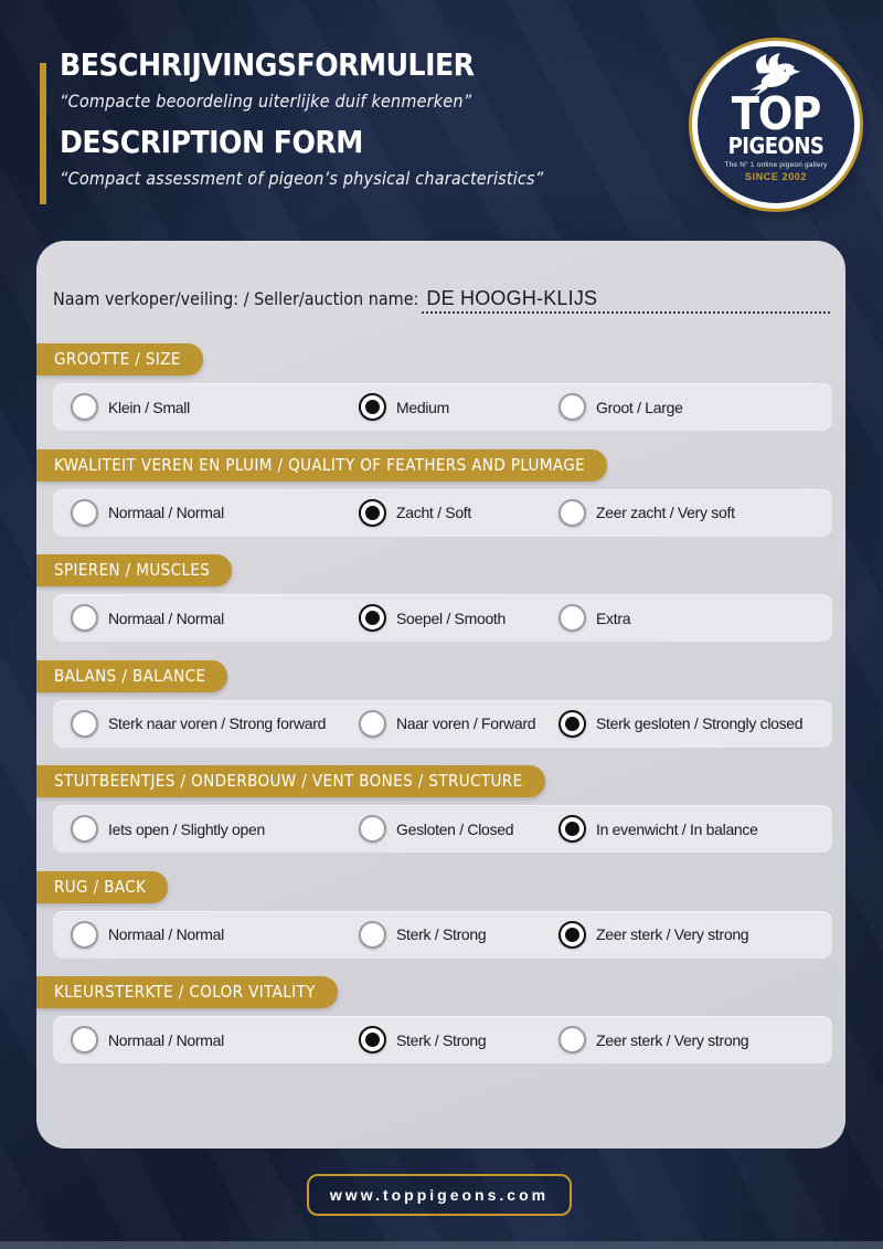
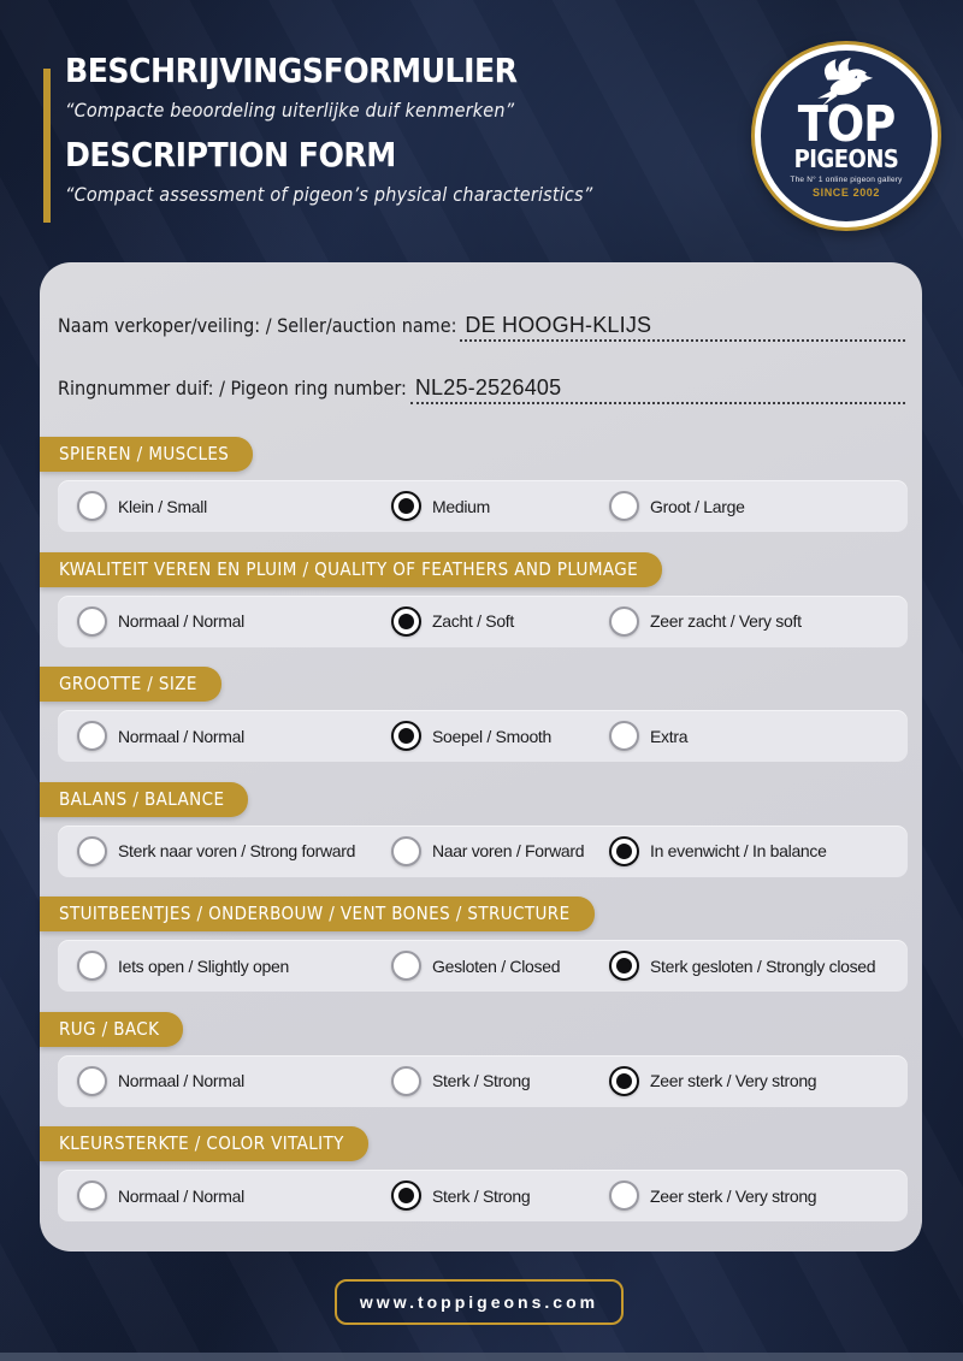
  BESCHRIJVINGSFORMULIER
  “Compacte beoordeling uiterlijke duif kenmerken”
  DESCRIPTION FORM
  “Compact assessment of pigeon’s physical characteristics”
  TOP
  PIGEONS
  SINCE 2002
  Naam verkoper/veiling: / Seller/auction name:
  DE HOOGH-KLIJS
+ Ringnummer duif: / Pigeon ring number:
+ NL25-2526405
- GROOTTE / SIZE
+ SPIEREN / MUSCLES
  Klein / Small
  Medium
  Groot / Large
  KWALITEIT VEREN EN PLUIM / QUALITY OF FEATHERS AND PLUMAGE
  Normaal / Normal
  Zacht / Soft
  Zeer zacht / Very soft
- SPIEREN / MUSCLES
+ GROOTTE / SIZE
  Normaal / Normal
  Soepel / Smooth
  Extra
  BALANS / BALANCE
  Sterk naar voren / Strong forward
  Naar voren / Forward
- Sterk gesloten / Strongly closed
+ In evenwicht / In balance
  STUITBEENTJES / ONDERBOUW / VENT BONES / STRUCTURE
  Iets open / Slightly open
  Gesloten / Closed
- In evenwicht / In balance
+ Sterk gesloten / Strongly closed
  RUG / BACK
  Normaal / Normal
  Sterk / Strong
  Zeer sterk / Very strong
  KLEURSTERKTE / COLOR VITALITY
  Normaal / Normal
  Sterk / Strong
  Zeer sterk / Very strong
  www.toppigeons.com
